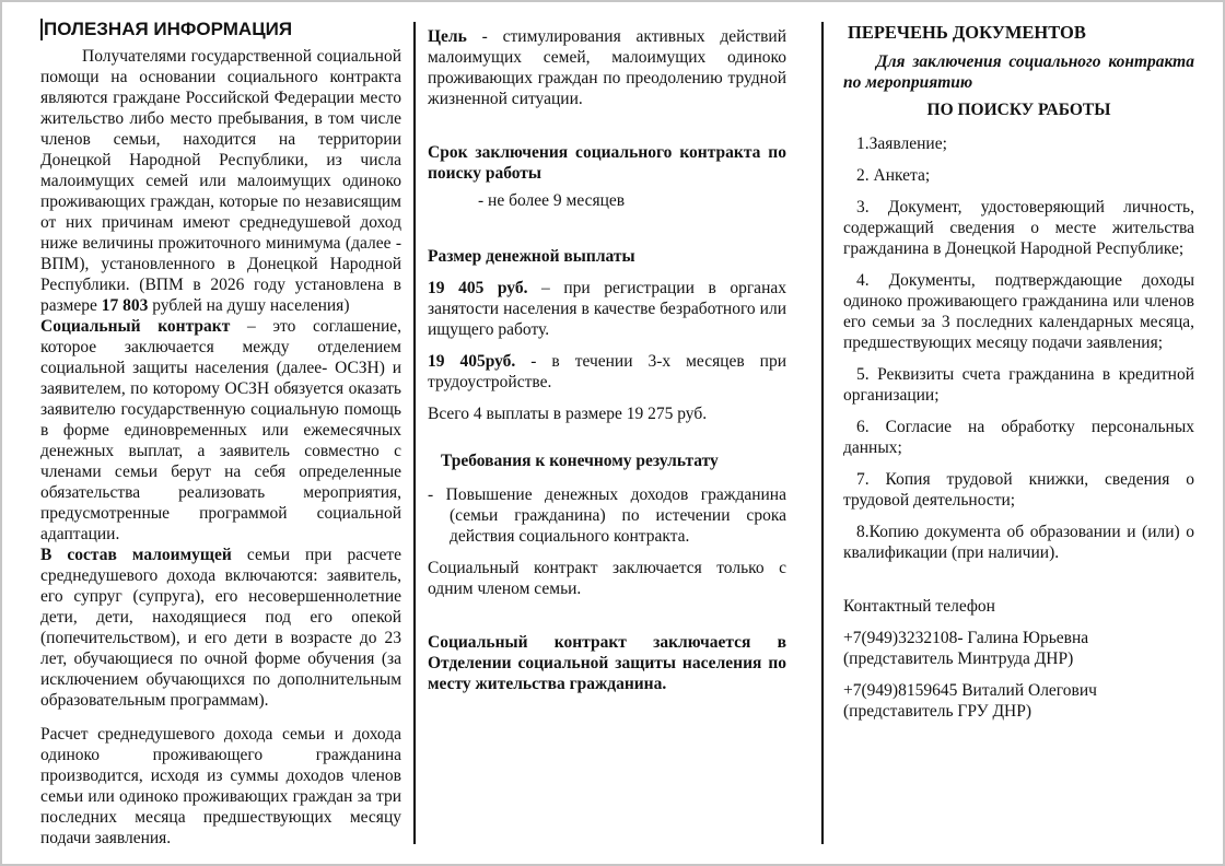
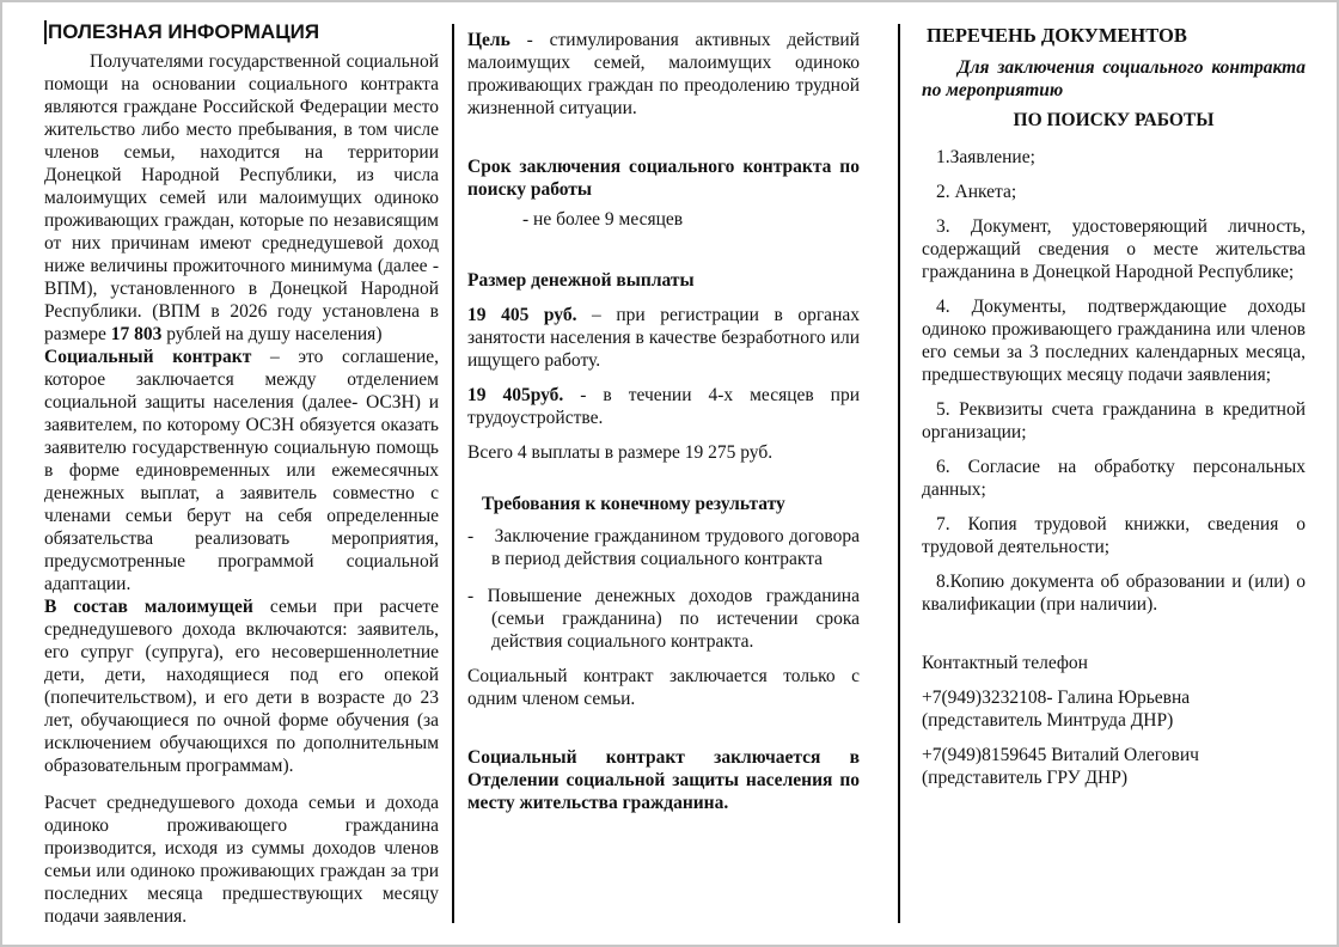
  ПОЛЕЗНАЯ ИНФОРМАЦИЯ
  Получателями государственной социальной помощи на основании социального контракта являются граждане Российской Федерации место жительство либо место пребывания, в том числе членов семьи, находится на территории Донецкой Народной Республики, из числа малоимущих семей или малоимущих одиноко проживающих граждан, которые по независящим от них причинам имеют среднедушевой доход ниже величины прожиточного минимума (далее - ВПМ), установленного в Донецкой Народной Республики. (ВПМ в 2026 году установлена в размере 17 803 рублей на душу населения)
  Социальный контракт – это соглашение, которое заключается между отделением социальной защиты населения (далее- ОСЗН) и заявителем, по которому ОСЗН обязуется оказать заявителю государственную социальную помощь в форме единовременных или ежемесячных денежных выплат, а заявитель совместно с членами семьи берут на себя определенные обязательства реализовать мероприятия, предусмотренные программой социальной адаптации.
  В состав малоимущей семьи при расчете среднедушевого дохода включаются: заявитель, его супруг (супруга), его несовершеннолетние дети, дети, находящиеся под его опекой (попечительством), и его дети в возрасте до 23 лет, обучающиеся по очной форме обучения (за исключением обучающихся по дополнительным образовательным программам).
  Расчет среднедушевого дохода семьи и дохода одиноко проживающего гражданина производится, исходя из суммы доходов членов семьи или одиноко проживающих граждан за три последних месяца предшествующих месяцу подачи заявления.
  Цель - стимулирования активных действий малоимущих семей, малоимущих одиноко проживающих граждан по преодолению трудной жизненной ситуации.
  Срок заключения социального контракта по поиску работы
  - не более 9 месяцев
  Размер денежной выплаты
  19 405 руб. – при регистрации в органах занятости населения в качестве безработного или ищущего работу.
- 19 405руб. - в течении 3-х месяцев при трудоустройстве.
+ 19 405руб. - в течении 4-х месяцев при трудоустройстве.
  Всего 4 выплаты в размере 19 275 руб.
  Требования к конечному результату
+ - Заключение гражданином трудового договора в период действия социального контракта
  - Повышение денежных доходов гражданина (семьи гражданина) по истечении срока действия социального контракта.
  Социальный контракт заключается только с одним членом семьи.
  Социальный контракт заключается в Отделении социальной защиты населения по месту жительства гражданина.
  ПЕРЕЧЕНЬ ДОКУМЕНТОВ
  Для заключения социального контракта по мероприятию
  ПО ПОИСКУ РАБОТЫ
  1.Заявление;
  2. Анкета;
  3. Документ, удостоверяющий личность, содержащий сведения о месте жительства гражданина в Донецкой Народной Республике;
  4. Документы, подтверждающие доходы одиноко проживающего гражданина или членов его семьи за 3 последних календарных месяца, предшествующих месяцу подачи заявления;
  5. Реквизиты счета гражданина в кредитной организации;
  6. Согласие на обработку персональных данных;
  7. Копия трудовой книжки, сведения о трудовой деятельности;
  8.Копию документа об образовании и (или) о квалификации (при наличии).
  Контактный телефон
  +7(949)3232108- Галина Юрьевна
  (представитель Минтруда ДНР)
  +7(949)8159645 Виталий Олегович
  (представитель ГРУ ДНР)
